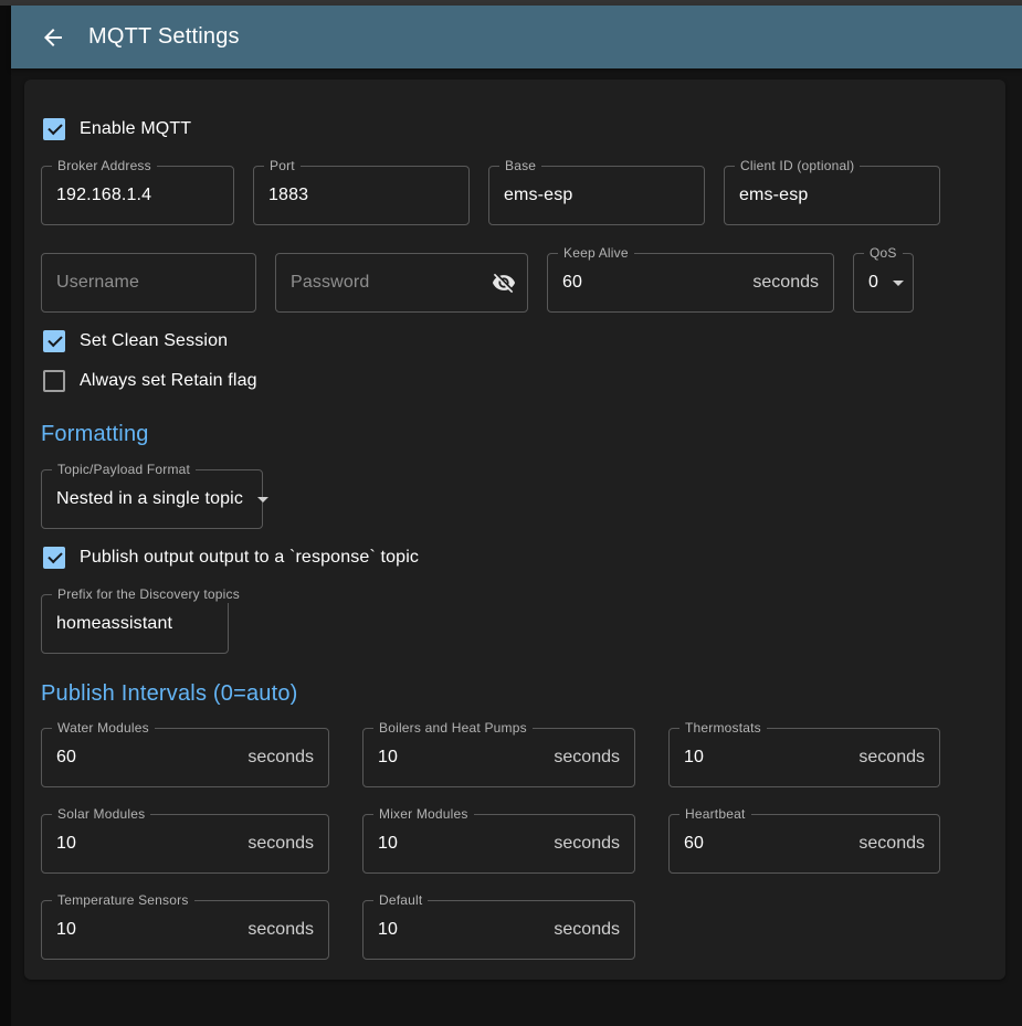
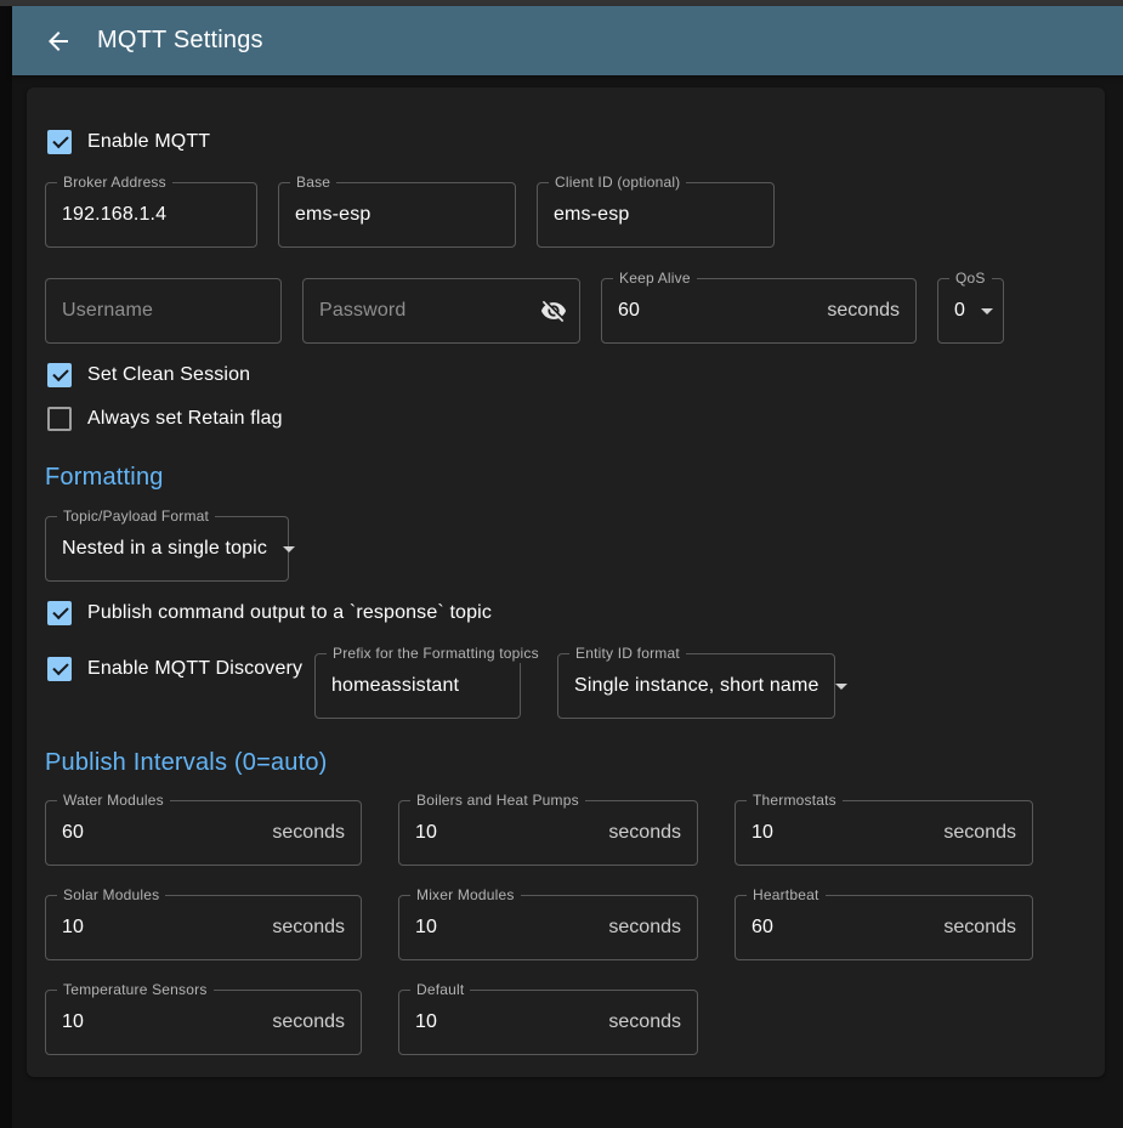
  MQTT Settings
  Enable MQTT
  Broker Address
  192.168.1.4
- Port
- 1883
  Base
  ems-esp
  Client ID (optional)
  ems-esp
  Username
  Password
  Keep Alive
  60
  seconds
  QoS
  0
  Set Clean Session
  Always set Retain flag
  Formatting
  Topic/Payload Format
  Nested in a single topic
- Publish output output to a `response` topic
+ Publish command output to a `response` topic
+ Enable MQTT Discovery
- Prefix for the Discovery topics
+ Prefix for the Formatting topics
  homeassistant
+ Entity ID format
+ Single instance, short name
  Publish Intervals (0=auto)
  Water Modules
  60
  seconds
  Boilers and Heat Pumps
  10
  seconds
  Thermostats
  10
  seconds
  Solar Modules
  10
  seconds
  Mixer Modules
  10
  seconds
  Heartbeat
  60
  seconds
  Temperature Sensors
  10
  seconds
  Default
  10
  seconds
